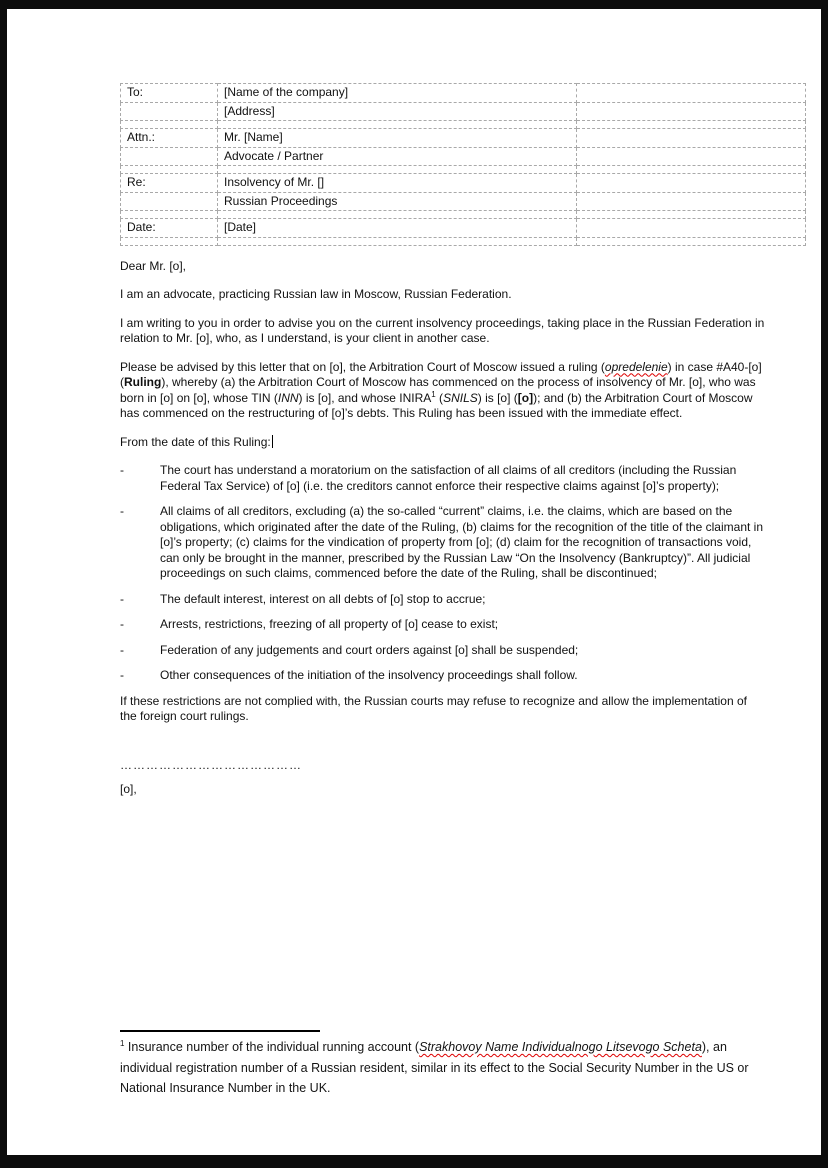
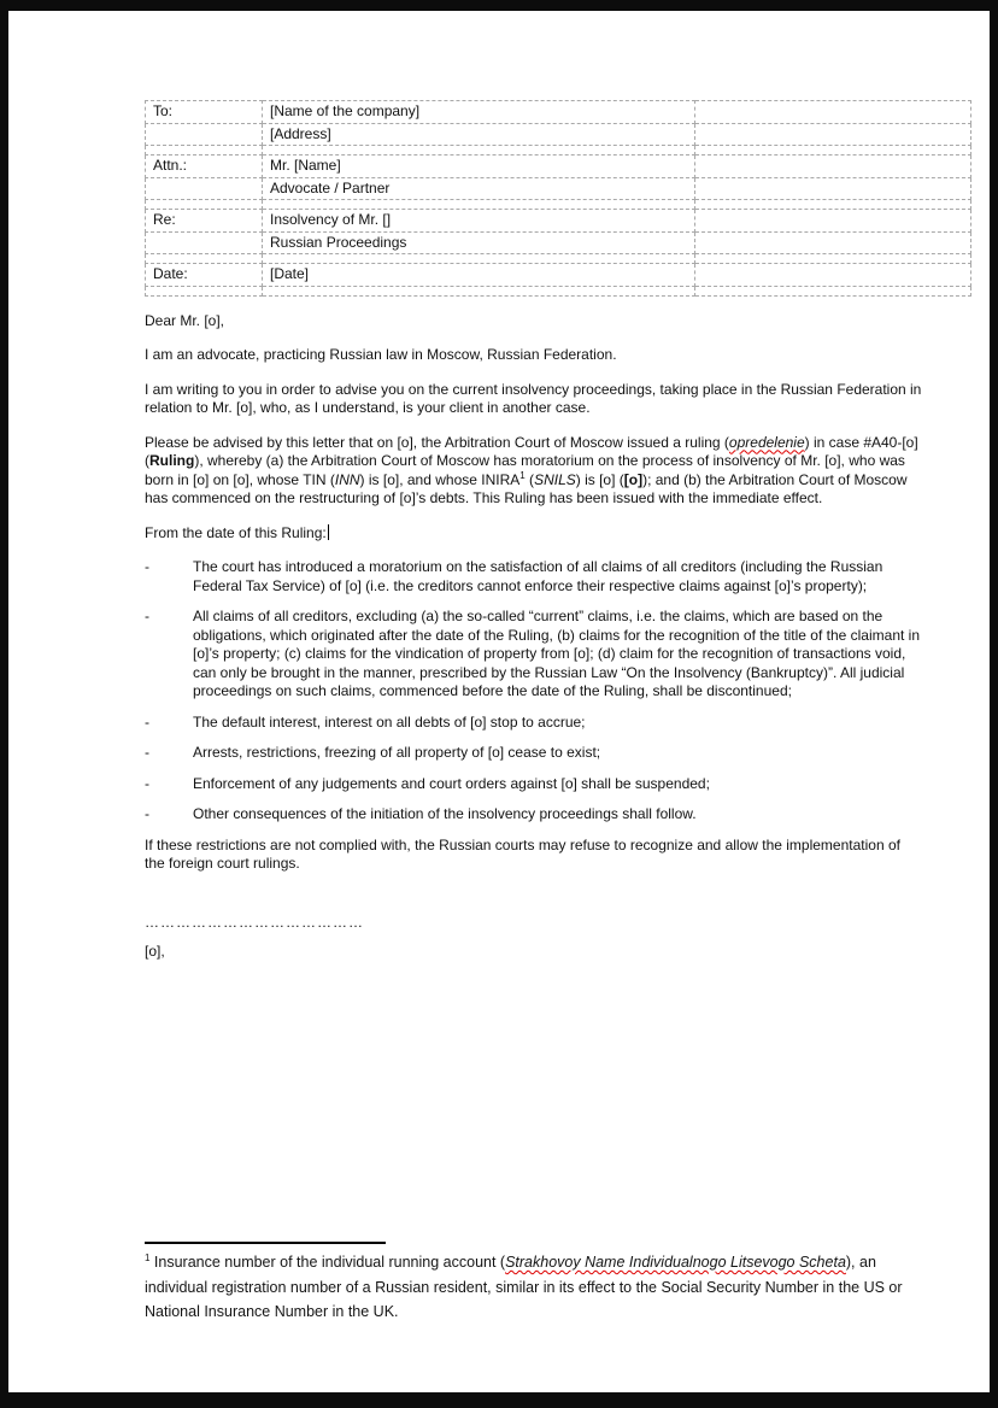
  To:	[Name of the company]
  	[Address]
  Attn.:	Mr. [Name]
  	Advocate / Partner
  Re:	Insolvency of Mr. []
  	Russian Proceedings
  Date:	[Date]
  Dear Mr. [o],
  I am an advocate, practicing Russian law in Moscow, Russian Federation.
  I am writing to you in order to advise you on the current insolvency proceedings, taking place in the Russian Federation in relation to Mr. [o], who, as I understand, is your client in another case.
- Please be advised by this letter that on [o], the Arbitration Court of Moscow issued a ruling (opredelenie) in case #A40-[o] (Ruling), whereby (a) the Arbitration Court of Moscow has commenced on the process of insolvency of Mr. [o], who was born in [o] on [o], whose TIN (INN) is [o], and whose INIRA1 (SNILS) is [o] ([o]); and (b) the Arbitration Court of Moscow has commenced on the restructuring of [o]’s debts. This Ruling has been issued with the immediate effect.
+ Please be advised by this letter that on [o], the Arbitration Court of Moscow issued a ruling (opredelenie) in case #A40-[o] (Ruling), whereby (a) the Arbitration Court of Moscow has moratorium on the process of insolvency of Mr. [o], who was born in [o] on [o], whose TIN (INN) is [o], and whose INIRA1 (SNILS) is [o] ([o]); and (b) the Arbitration Court of Moscow has commenced on the restructuring of [o]’s debts. This Ruling has been issued with the immediate effect.
  From the date of this Ruling:
  -
- The court has understand a moratorium on the satisfaction of all claims of all creditors (including the Russian Federal Tax Service) of [o] (i.e. the creditors cannot enforce their respective claims against [o]’s property);
+ The court has introduced a moratorium on the satisfaction of all claims of all creditors (including the Russian Federal Tax Service) of [o] (i.e. the creditors cannot enforce their respective claims against [o]’s property);
  -
  All claims of all creditors, excluding (a) the so-called “current” claims, i.e. the claims, which are based on the obligations, which originated after the date of the Ruling, (b) claims for the recognition of the title of the claimant in [o]’s property; (c) claims for the vindication of property from [o]; (d) claim for the recognition of transactions void, can only be brought in the manner, prescribed by the Russian Law “On the Insolvency (Bankruptcy)”. All judicial proceedings on such claims, commenced before the date of the Ruling, shall be discontinued;
  -
  The default interest, interest on all debts of [o] stop to accrue;
  -
  Arrests, restrictions, freezing of all property of [o] cease to exist;
  -
- Federation of any judgements and court orders against [o] shall be suspended;
+ Enforcement of any judgements and court orders against [o] shall be suspended;
  -
  Other consequences of the initiation of the insolvency proceedings shall follow.
  If these restrictions are not complied with, the Russian courts may refuse to recognize and allow the implementation of the foreign court rulings.
  ……………………………………
  [o],
  1 Insurance number of the individual running account (Strakhovoy Name Individualnogo Litsevogo Scheta), an individual registration number of a Russian resident, similar in its effect to the Social Security Number in the US or National Insurance Number in the UK.
